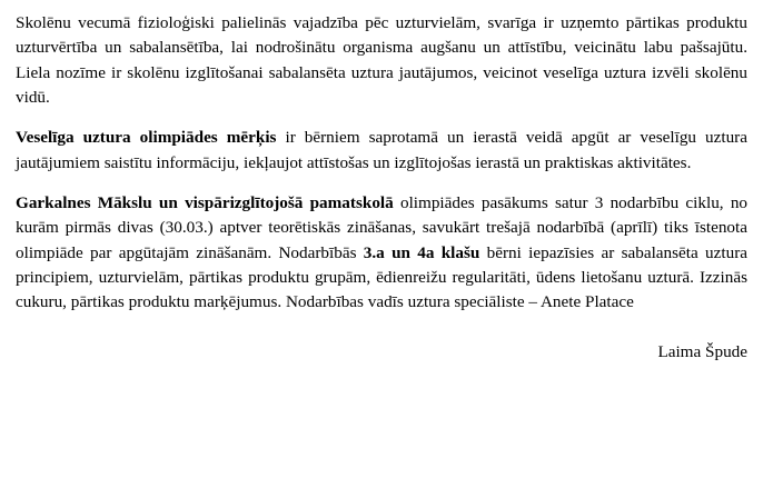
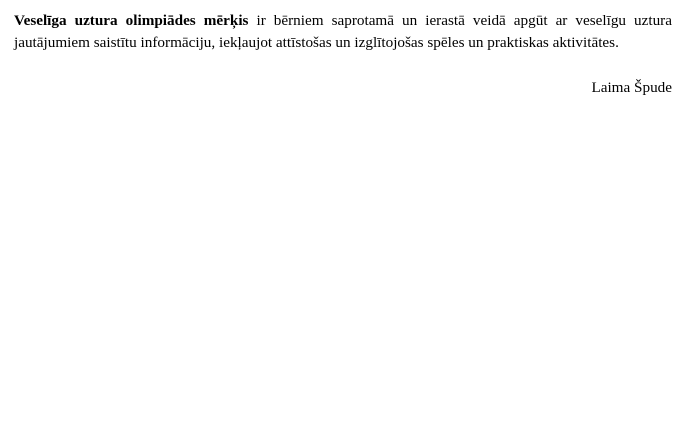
- Skolēnu vecumā fizioloģiski palielinās vajadzība pēc uzturvielām, svarīga ir uzņemto pārtikas produktu uzturvērtība un sabalansētība, lai nodrošinātu organisma augšanu un attīstību, veicinātu labu pašsajūtu. Liela nozīme ir skolēnu izglītošanai sabalansēta uztura jautājumos, veicinot veselīga uztura izvēli skolēnu vidū.
- Veselīga uztura olimpiādes mērķis ir bērniem saprotamā un ierastā veidā apgūt ar veselīgu uztura jautājumiem saistītu informāciju, iekļaujot attīstošas un izglītojošas ierastā un praktiskas aktivitātes.
+ Veselīga uztura olimpiādes mērķis ir bērniem saprotamā un ierastā veidā apgūt ar veselīgu uztura jautājumiem saistītu informāciju, iekļaujot attīstošas un izglītojošas spēles un praktiskas aktivitātes.
- Garkalnes Mākslu un vispārizglītojošā pamatskolā olimpiādes pasākums satur 3 nodarbību ciklu, no kurām pirmās divas (30.03.) aptver teorētiskās zināšanas, savukārt trešajā nodarbībā (aprīlī) tiks īstenota olimpiāde par apgūtajām zināšanām. Nodarbībās 3.a un 4a klašu bērni iepazīsies ar sabalansēta uztura principiem, uzturvielām, pārtikas produktu grupām, ēdienreižu regularitāti, ūdens lietošanu uzturā. Izzinās cukuru, pārtikas produktu marķējumus. Nodarbības vadīs uztura speciāliste – Anete Platace
  Laima Špude
